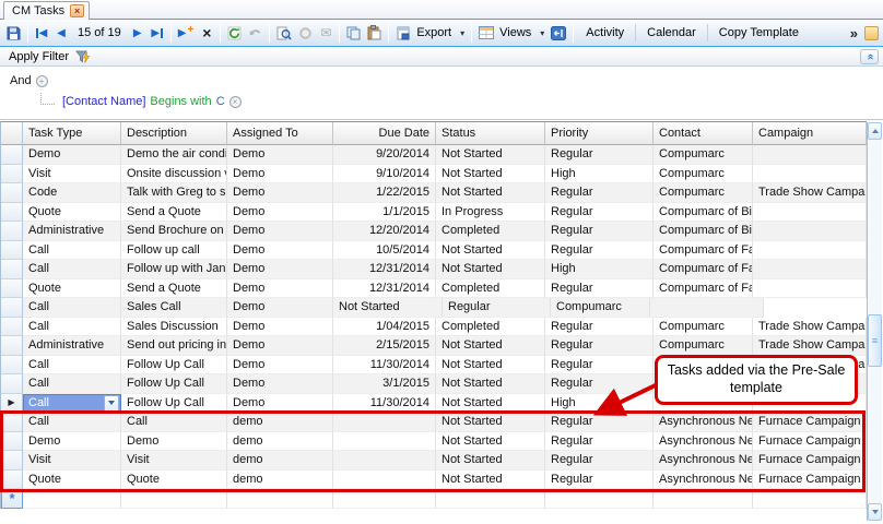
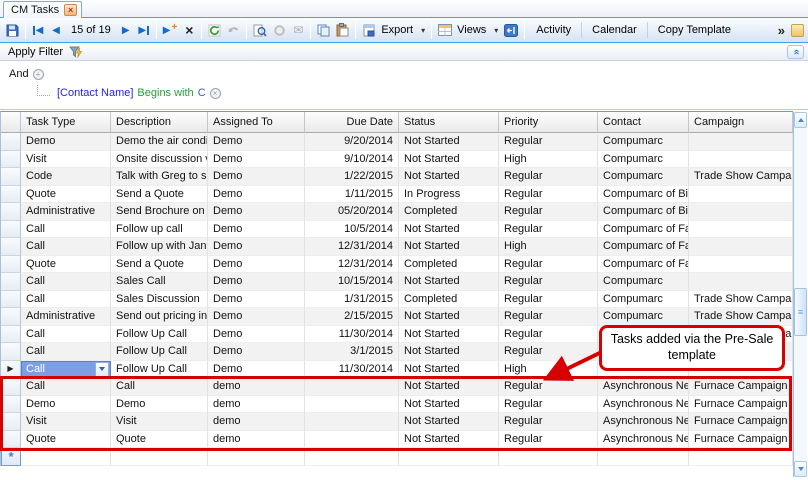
  CM Tasks
  ×
  ◀
  ◀
  15 of 19
  ▶
  ▶
  ▶
  +
  ×
  ✉
  Export
  ▾
  Views
  ▾
  Activity
  Calendar
  Copy Template
  »
  Apply Filter
  And
  +
  [Contact Name]
  Begins with
  C
  ×
  Task Type
  Description
  Assigned To
  Due Date
  Status
  Priority
  Contact
  Campaign
  Demo
  Demo the air cond
  Demo
  9/20/2014
  Not Started
  Regular
  Compumarc
  Visit
  Onsite discussion
  Demo
  9/10/2014
  Not Started
  High
  Compumarc
  Code
  Talk with Greg to s
  Demo
  1/22/2015
  Not Started
  Regular
  Compumarc
  Trade Show Campa
  Quote
  Send a Quote
  Demo
- 1/1/2015
+ 1/11/2015
  In Progress
  Regular
  Compumarc of Bi
  Administrative
  Send Brochure on
  Demo
- 12/20/2014
+ 05/20/2014
  Completed
  Regular
  Compumarc of Bi
  Call
  Follow up call
  Demo
  10/5/2014
  Not Started
  Regular
  Compumarc of Fa
  Call
  Follow up with Jan
  Demo
  12/31/2014
  Not Started
  High
  Compumarc of Fa
  Quote
  Send a Quote
  Demo
  12/31/2014
  Completed
  Regular
  Compumarc of Fa
  Call
  Sales Call
  Demo
+ 10/15/2014
  Not Started
  Regular
  Compumarc
  Call
  Sales Discussion
  Demo
- 1/04/2015
+ 1/31/2015
  Completed
  Regular
  Compumarc
  Trade Show Campa
  Administrative
  Send out pricing in
  Demo
  2/15/2015
  Not Started
  Regular
  Compumarc
  Trade Show Campa
  Call
  Follow Up Call
  Demo
  11/30/2014
  Not Started
  Regular
  Call
  Follow Up Call
  Demo
  3/1/2015
  Not Started
  Regular
  ▶
  Call
  Follow Up Call
  Demo
  11/30/2014
  Not Started
  High
  Call
  Call
  demo
  Not Started
  Regular
  Asynchronous Ne
  Furnace Campaign
  Demo
  Demo
  demo
  Not Started
  Regular
  Asynchronous Ne
  Furnace Campaign
  Visit
  Visit
  demo
  Not Started
  Regular
  Asynchronous Ne
  Furnace Campaign
  Quote
  Quote
  demo
  Not Started
  Regular
  Asynchronous Ne
  Furnace Campaign
  *
  ≡
  Tasks added via the Pre-Sale template
